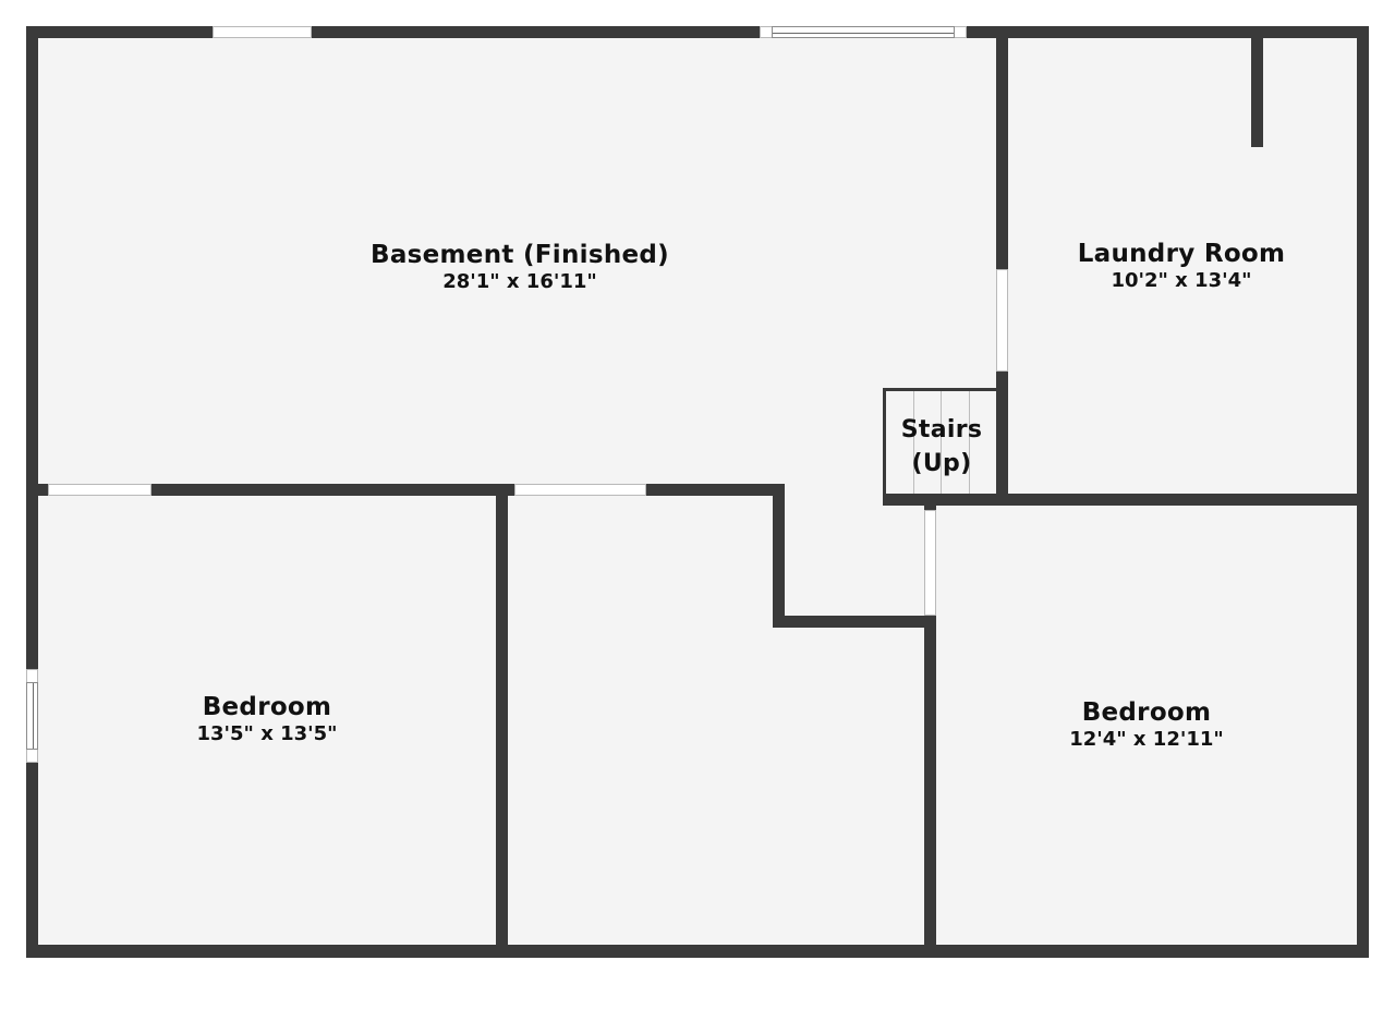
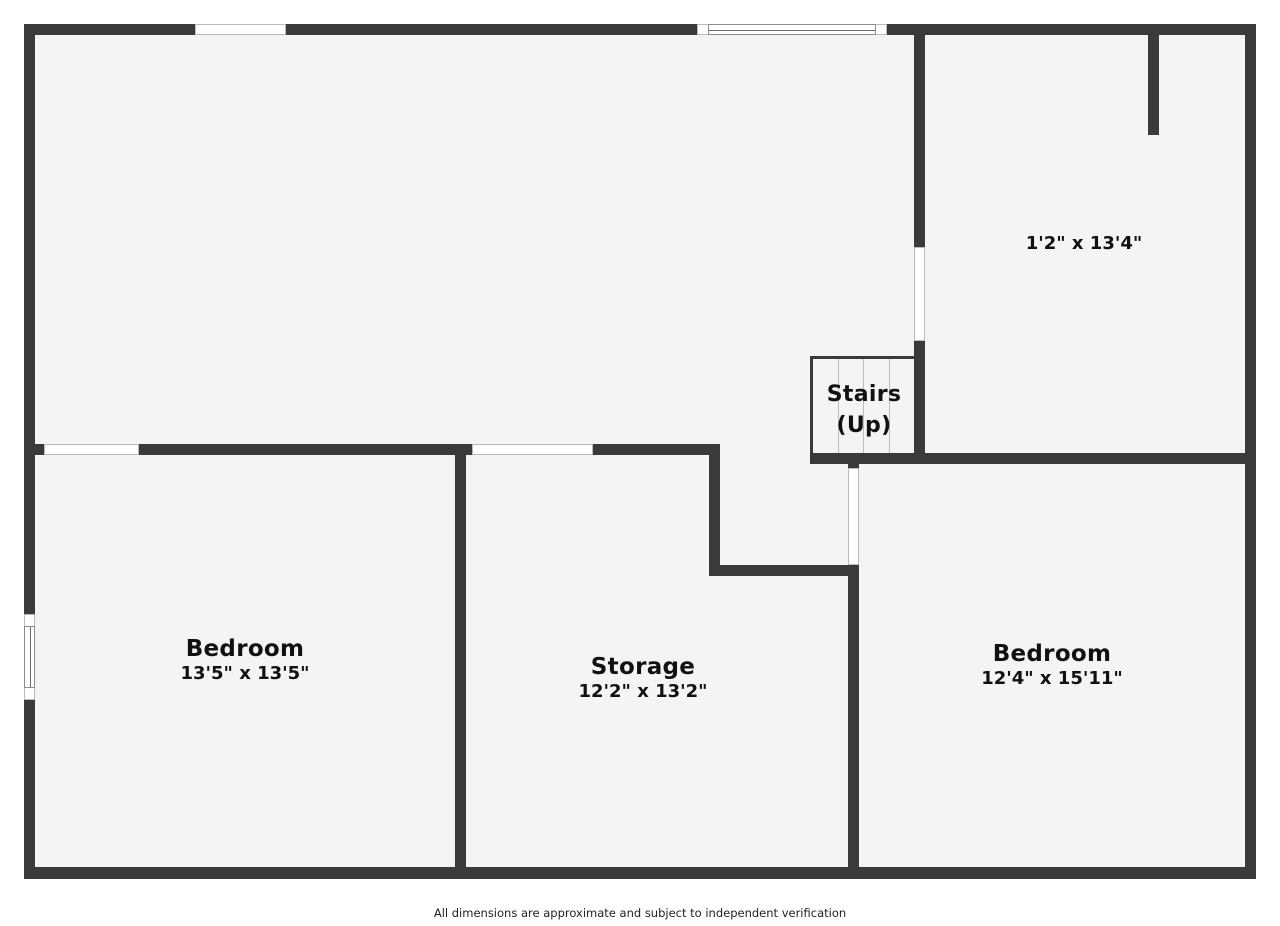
- Basement (Finished)
- 28'1" x 16'11"
- Laundry Room
- 10'2" x 13'4"
+ 1'2" x 13'4"
  Stairs
  (Up)
  Bedroom
  13'5" x 13'5"
+ Storage
+ 12'2" x 13'2"
  Bedroom
- 12'4" x 12'11"
+ 12'4" x 15'11"
+ All dimensions are approximate and subject to independent verification
